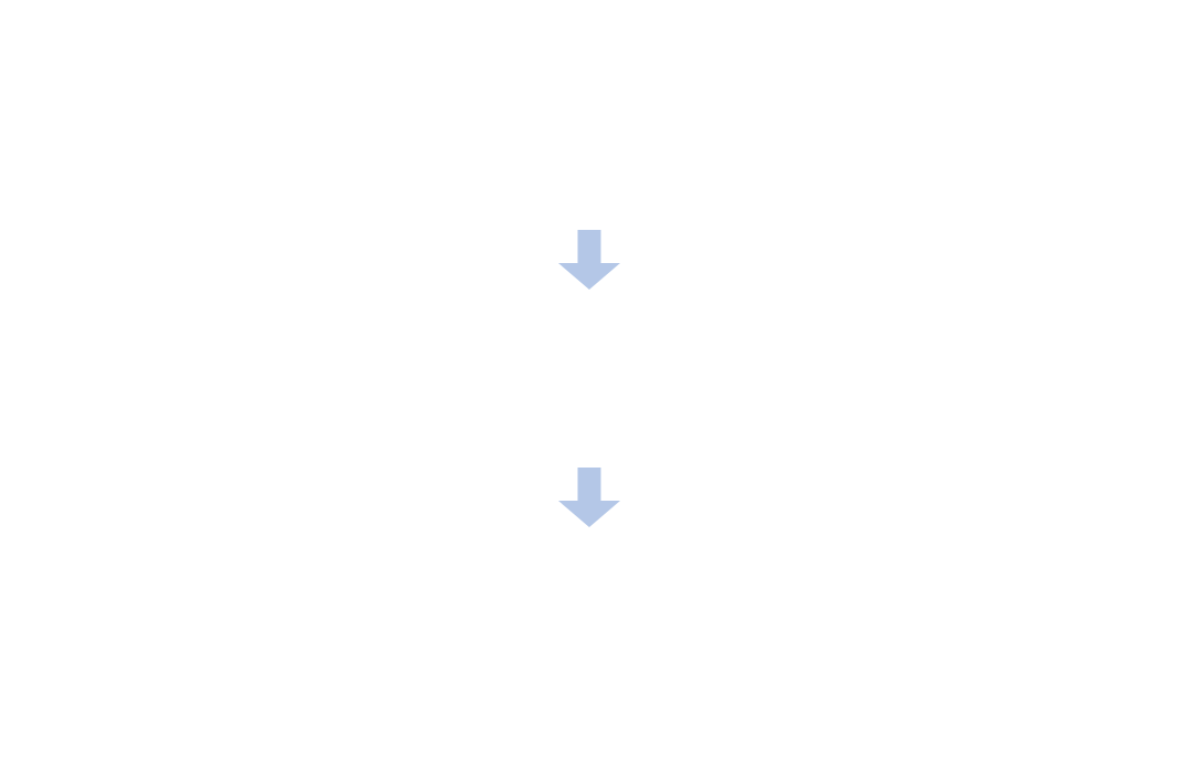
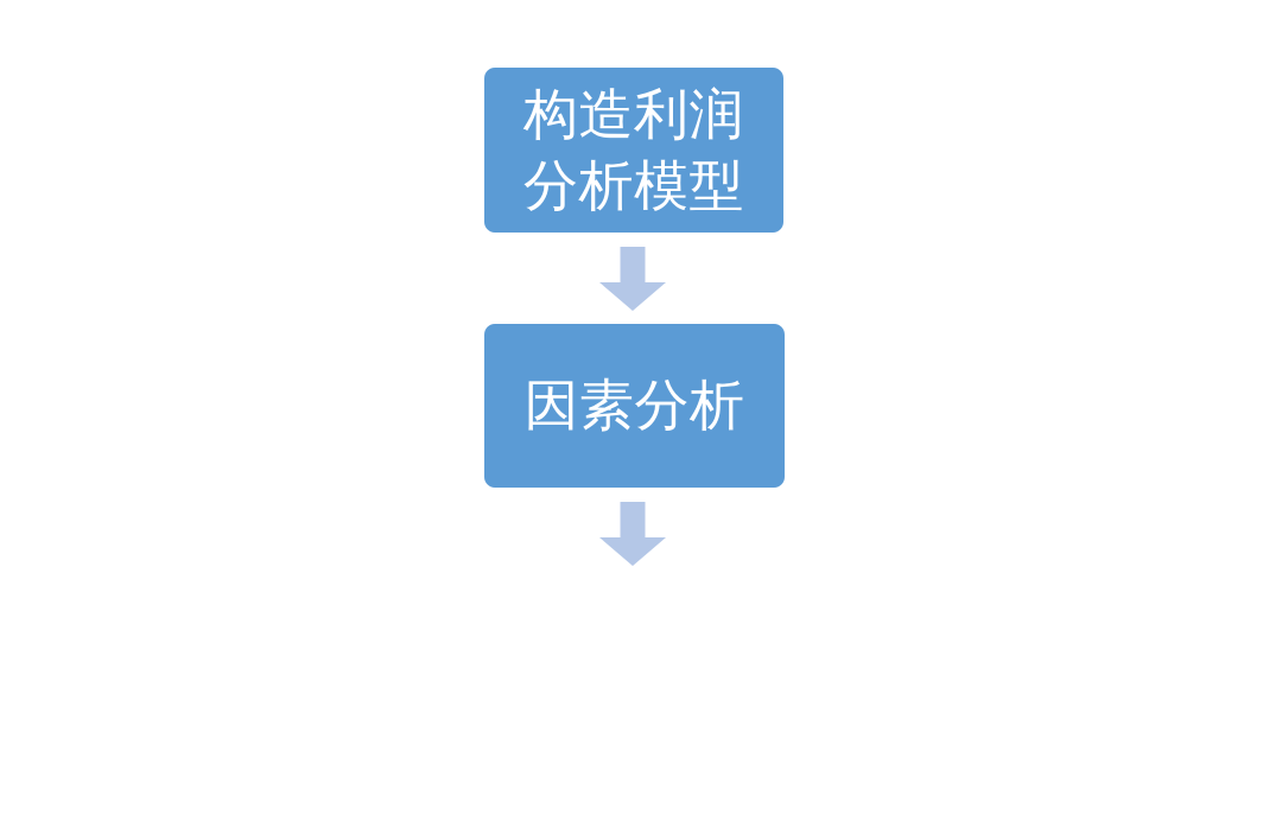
+ 构造利润分析模型
+ 因素分析
